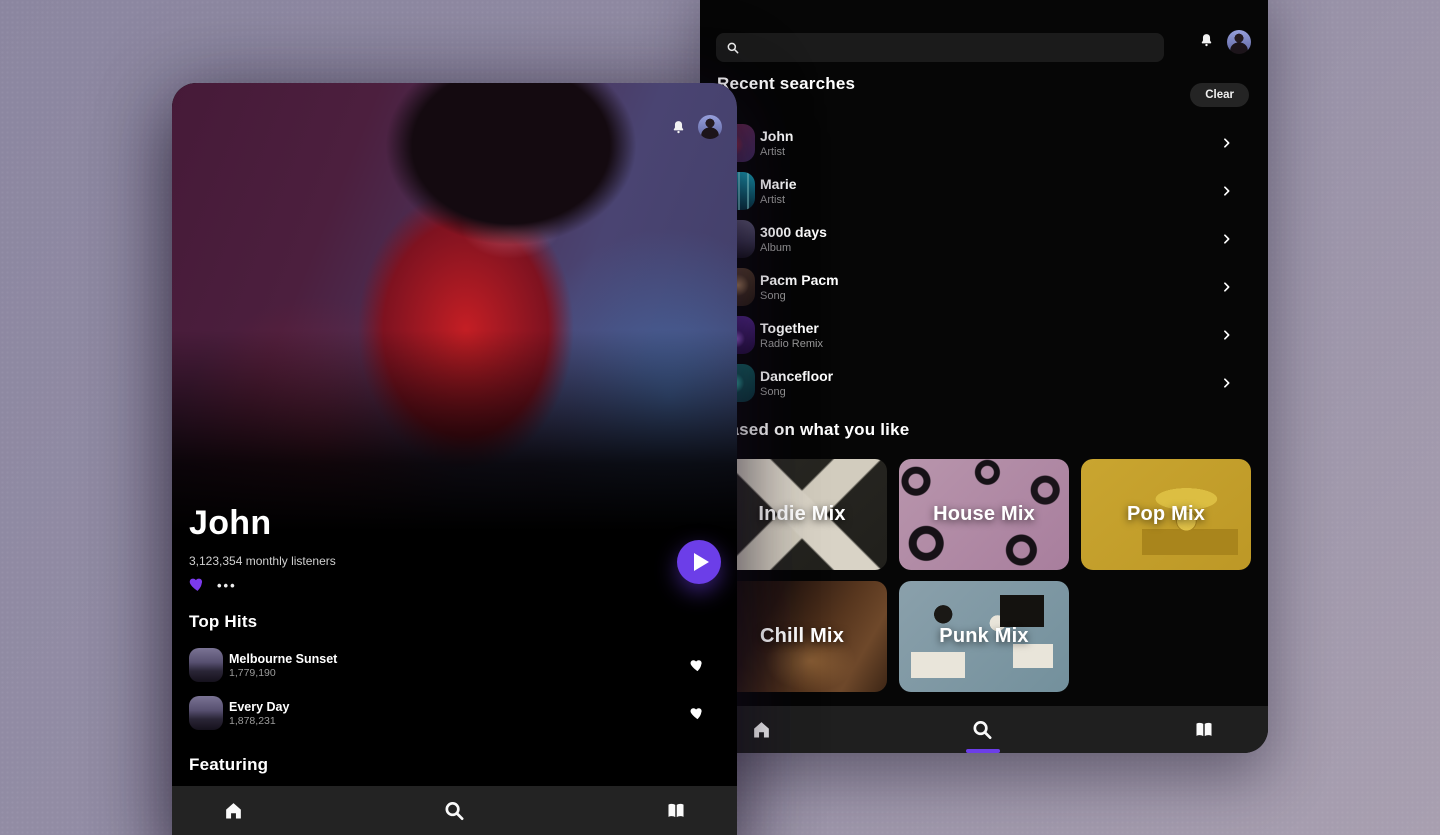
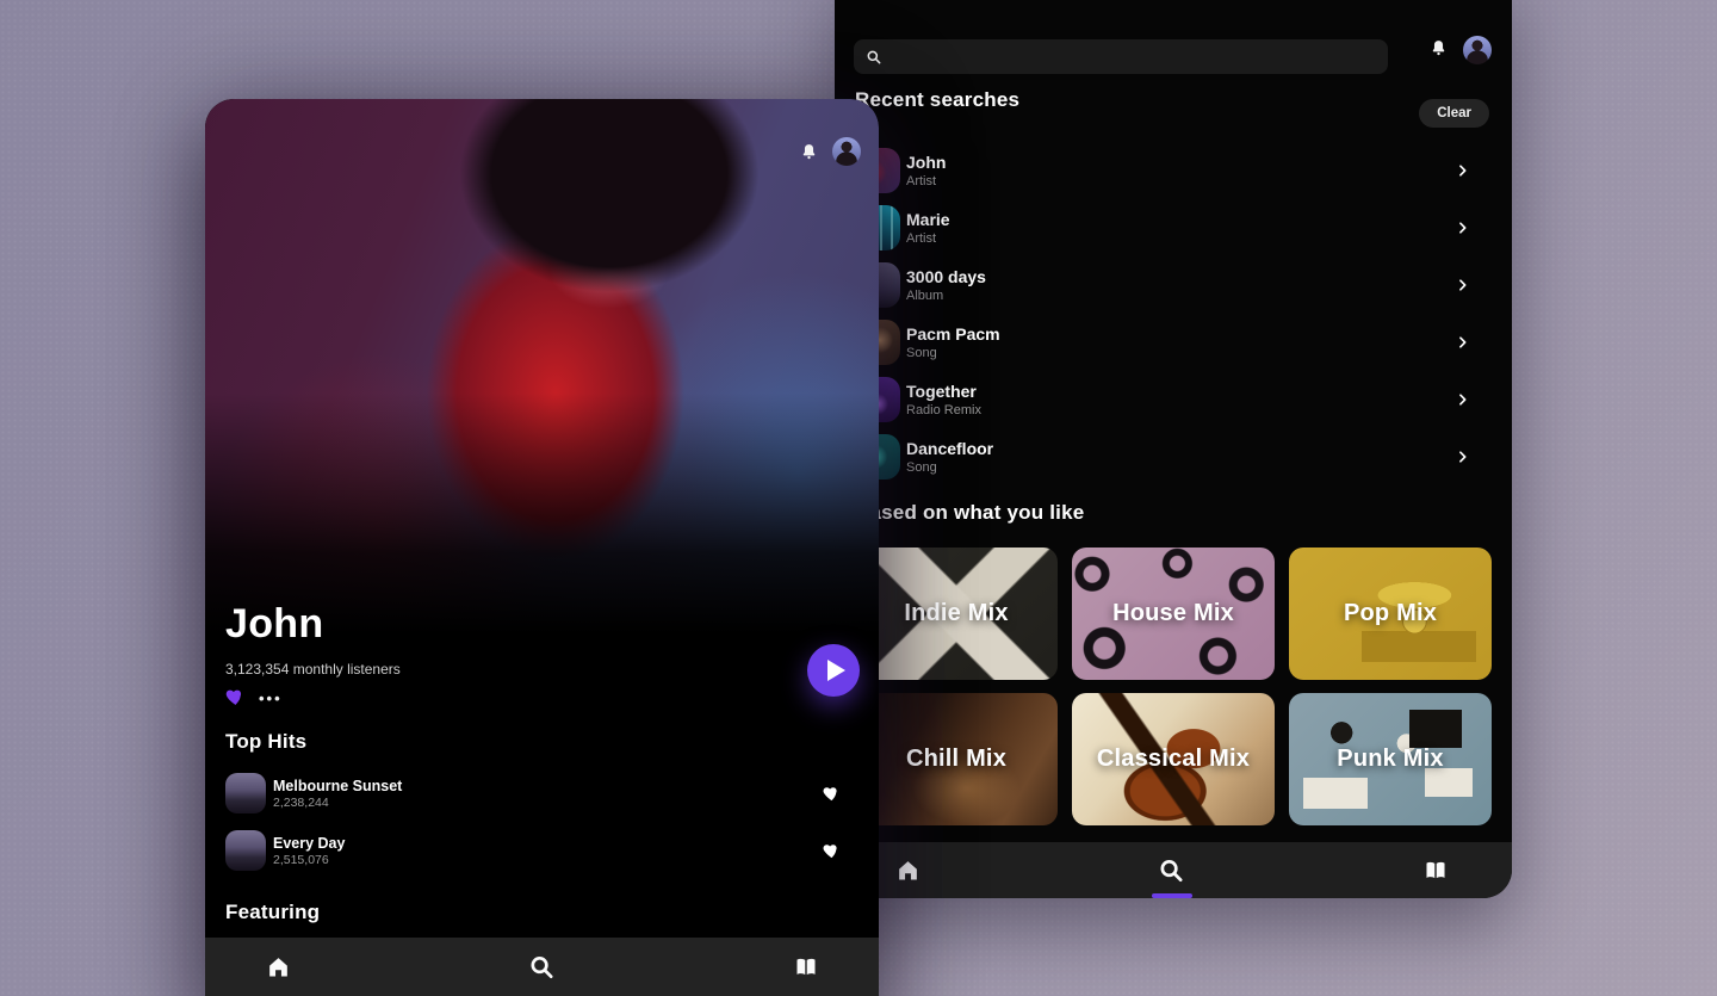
  cent searches
  Clear
  John
  Artist
  Marie
  Artist
  3000 days
  Album
  Pacm Pacm
  Song
  Together
  Radio Remix
  Dancefloor
  Song
  sed on what you like
  Indie Mix
  House Mix
  Pop Mix
  Chill Mix
+ Classical Mix
  Punk Mix
  John
  3,123,354 monthly listeners
  •••
  Top Hits
  Melbourne Sunset
- 1,779,190
+ 2,238,244
  Every Day
- 1,878,231
+ 2,515,076
  Featuring
